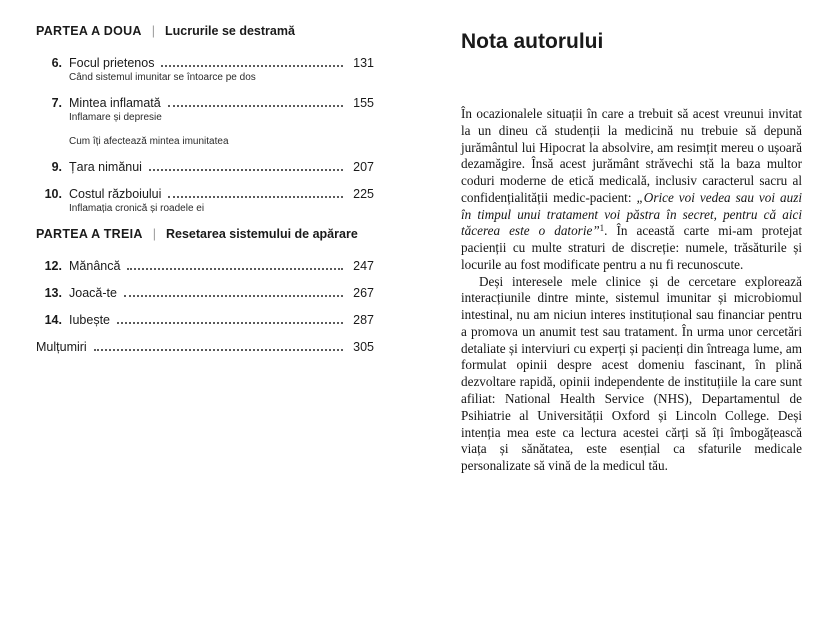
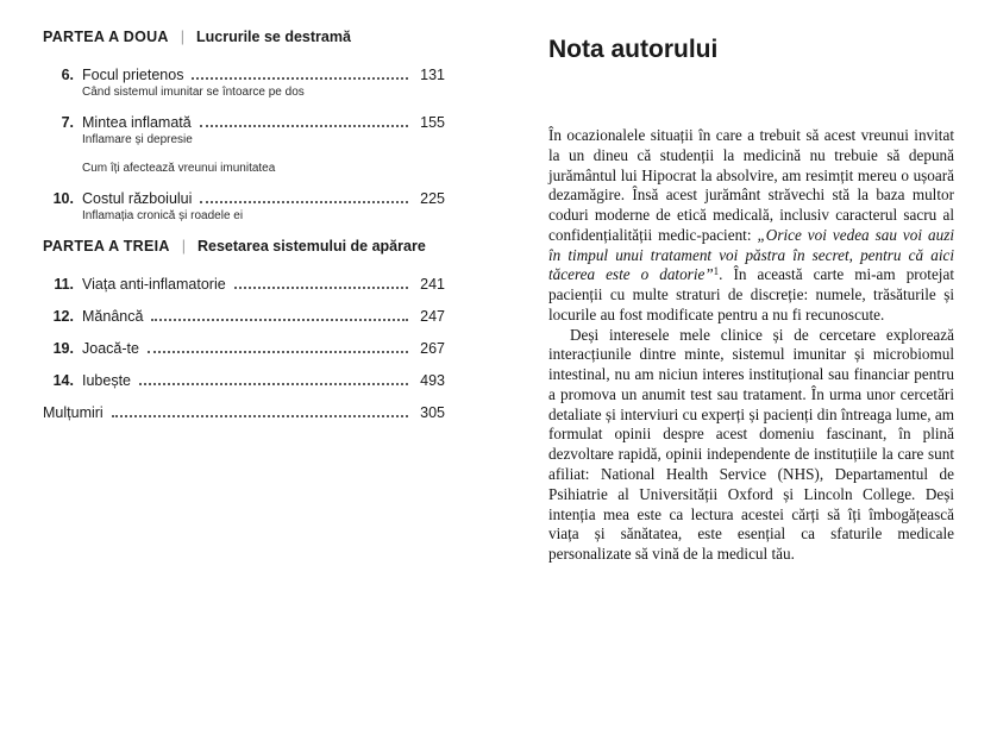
  PARTEA A DOUA
  |
  Lucrurile se destramă
  6.
  Focul prietenos
  131
  Când sistemul imunitar se întoarce pe dos
  7.
  Mintea inflamată
  155
  Inflamare și depresie
- Cum îți afectează mintea imunitatea
+ Cum îți afectează vreunui imunitatea
- 9.
- Țara nimănui
- 207
  10.
  Costul războiului
  225
  Inflamația cronică și roadele ei
  PARTEA A TREIA
  |
  Resetarea sistemului de apărare
+ 11.
+ Viața anti-inflamatorie
+ 241
  12.
  Mănâncă
  247
- 13.
+ 19.
  Joacă-te
  267
  14.
  Iubește
- 287
+ 493
  Mulțumiri
  305
  Nota autorului
  În ocazionalele situații în care a trebuit să acest vreunui invitat la un dineu că studenții la medicină nu trebuie să depună jurământul lui Hipocrat la absolvire, am resimțit mereu o ușoară dezamăgire. Însă acest jurământ străvechi stă la baza multor coduri moderne de etică medicală, inclusiv caracterul sacru al confidențialității medic-pacient: „Orice voi vedea sau voi auzi în timpul unui tratament voi păstra în secret, pentru că aici tăcerea este o datorie”1. În această carte mi-am protejat pacienții cu multe straturi de discreție: numele, trăsăturile și locurile au fost modificate pentru a nu fi recunoscute.
  Deși interesele mele clinice și de cercetare explorează interacțiunile dintre minte, sistemul imunitar și microbiomul intestinal, nu am niciun interes instituțional sau financiar pentru a promova un anumit test sau tratament. În urma unor cercetări detaliate și interviuri cu experți și pacienți din întreaga lume, am formulat opinii despre acest domeniu fascinant, în plină dezvoltare rapidă, opinii independente de instituțiile la care sunt afiliat: National Health Service (NHS), Departamentul de Psihiatrie al Universității Oxford și Lincoln College. Deși intenția mea este ca lectura acestei cărți să îți îmbogățească viața și sănătatea, este esențial ca sfaturile medicale personalizate să vină de la medicul tău.
